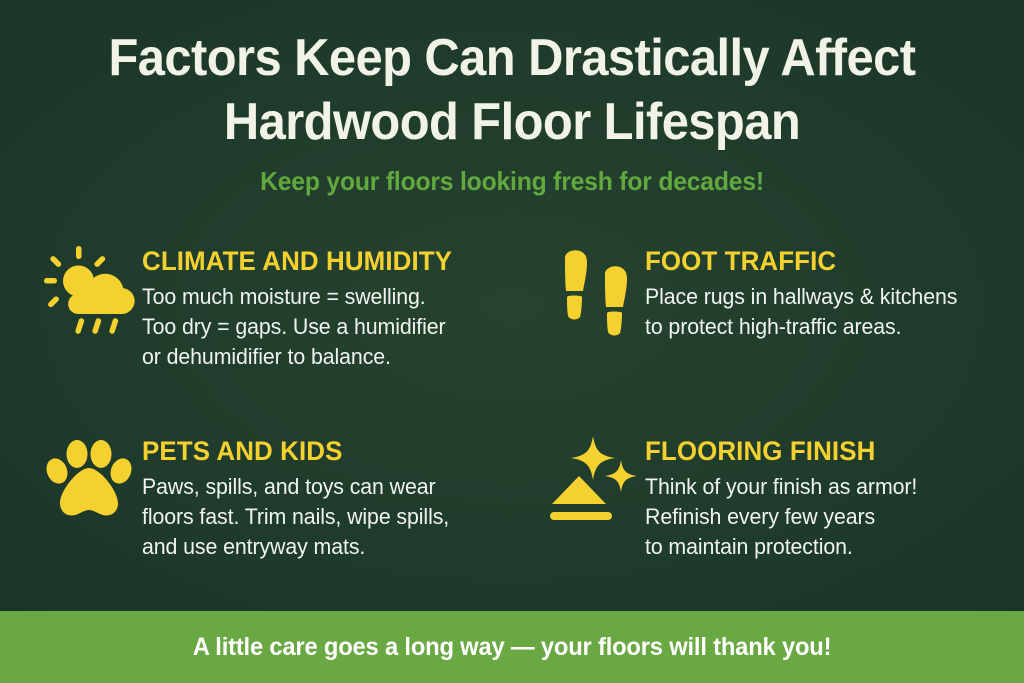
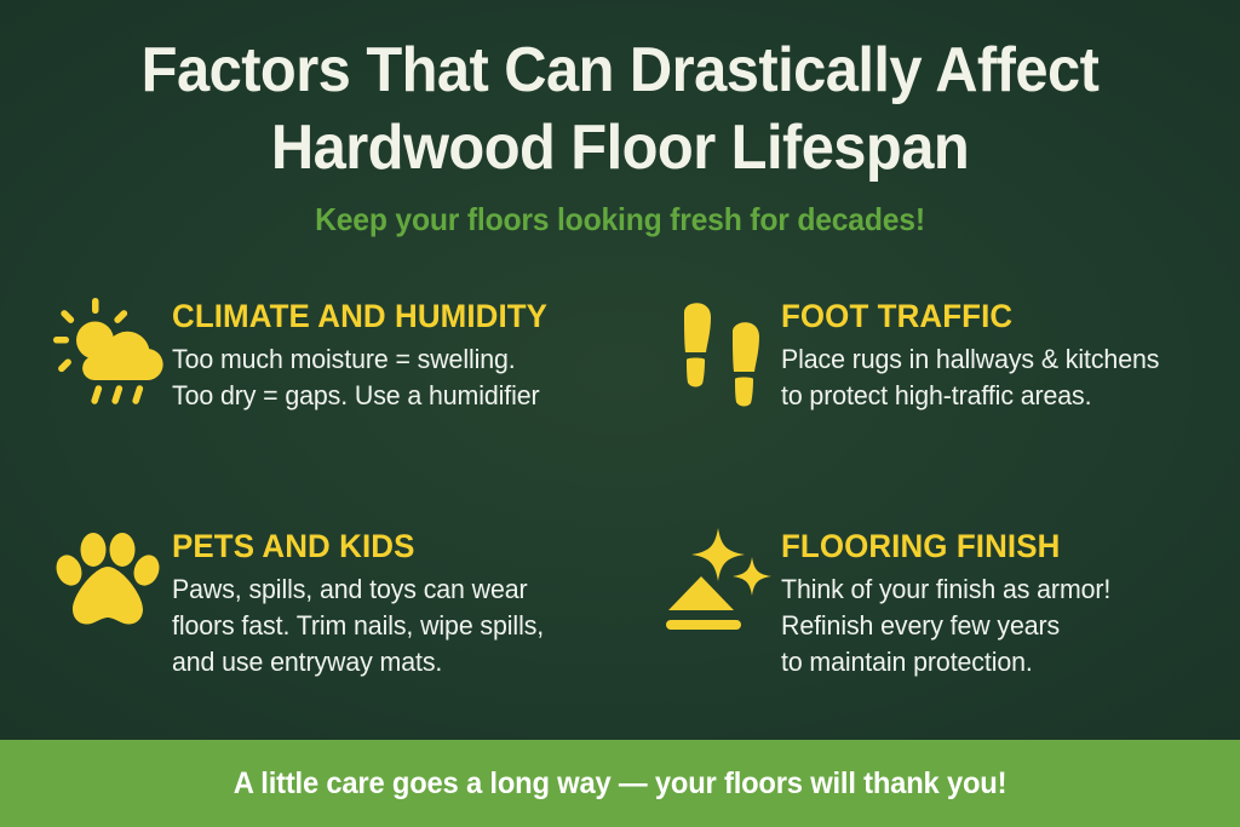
- Factors Keep Can Drastically Affect
+ Factors That Can Drastically Affect
  Hardwood Floor Lifespan
  Keep your floors looking fresh for decades!
  CLIMATE AND HUMIDITY
  Too much moisture = swelling.
  Too dry = gaps. Use a humidifier
- or dehumidifier to balance.
  FOOT TRAFFIC
  Place rugs in hallways & kitchens
  to protect high-traffic areas.
  PETS AND KIDS
  Paws, spills, and toys can wear
  floors fast. Trim nails, wipe spills,
  and use entryway mats.
  FLOORING FINISH
  Think of your finish as armor!
  Refinish every few years
  to maintain protection.
  A little care goes a long way — your floors will thank you!
